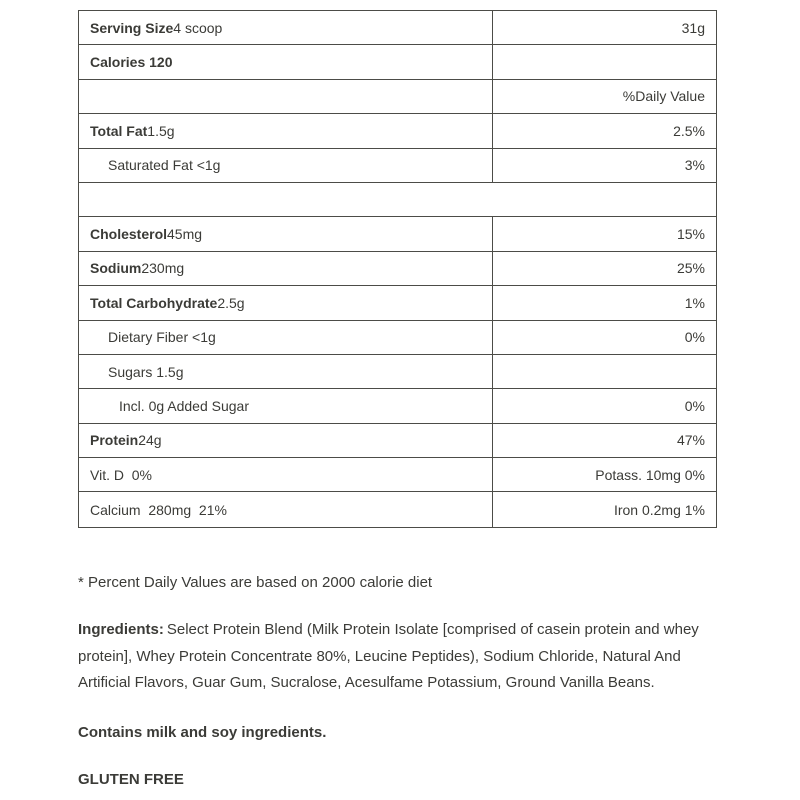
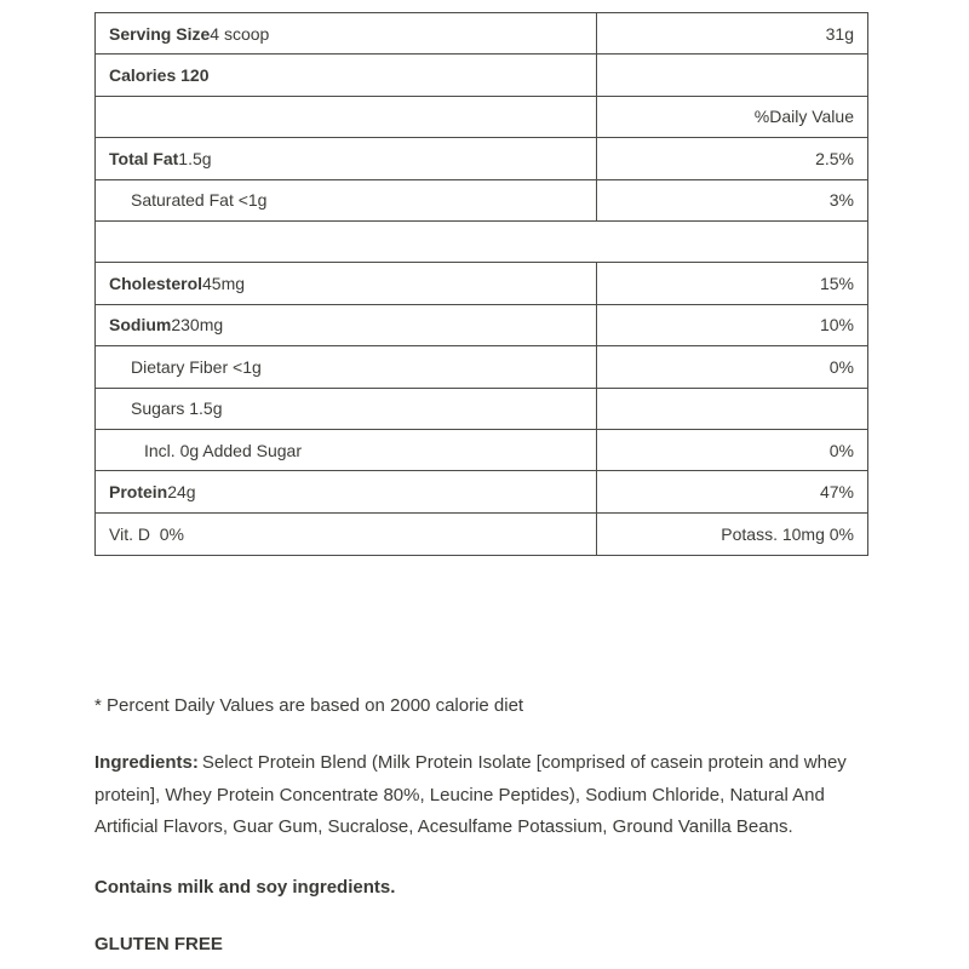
  Serving Size
  4 scoop
  31g
  Calories 120
  %Daily Value
  Total Fat
  1.5g
  2.5%
  Saturated Fat <1g
  3%
  Cholesterol
  45mg
  15%
  Sodium
  230mg
- 25%
+ 10%
- Total Carbohydrate
- 2.5g
- 1%
  Dietary Fiber <1g
  0%
  Sugars 1.5g
  Incl. 0g Added Sugar
  0%
  Protein
  24g
  47%
  Vit. D 0%
  Potass. 10mg 0%
- Calcium 280mg 21%
- Iron 0.2mg 1%
  * Percent Daily Values are based on 2000 calorie diet
  Ingredients: Select Protein Blend (Milk Protein Isolate [comprised of casein protein and whey protein], Whey Protein Concentrate 80%, Leucine Peptides), Sodium Chloride, Natural And Artificial Flavors, Guar Gum, Sucralose, Acesulfame Potassium, Ground Vanilla Beans.
  Contains milk and soy ingredients.
  GLUTEN FREE
